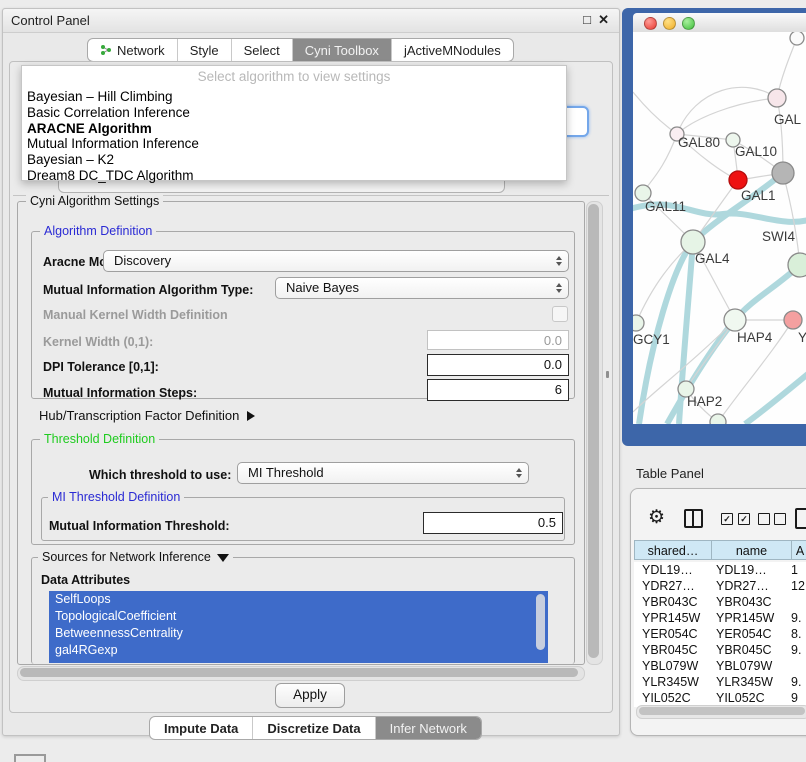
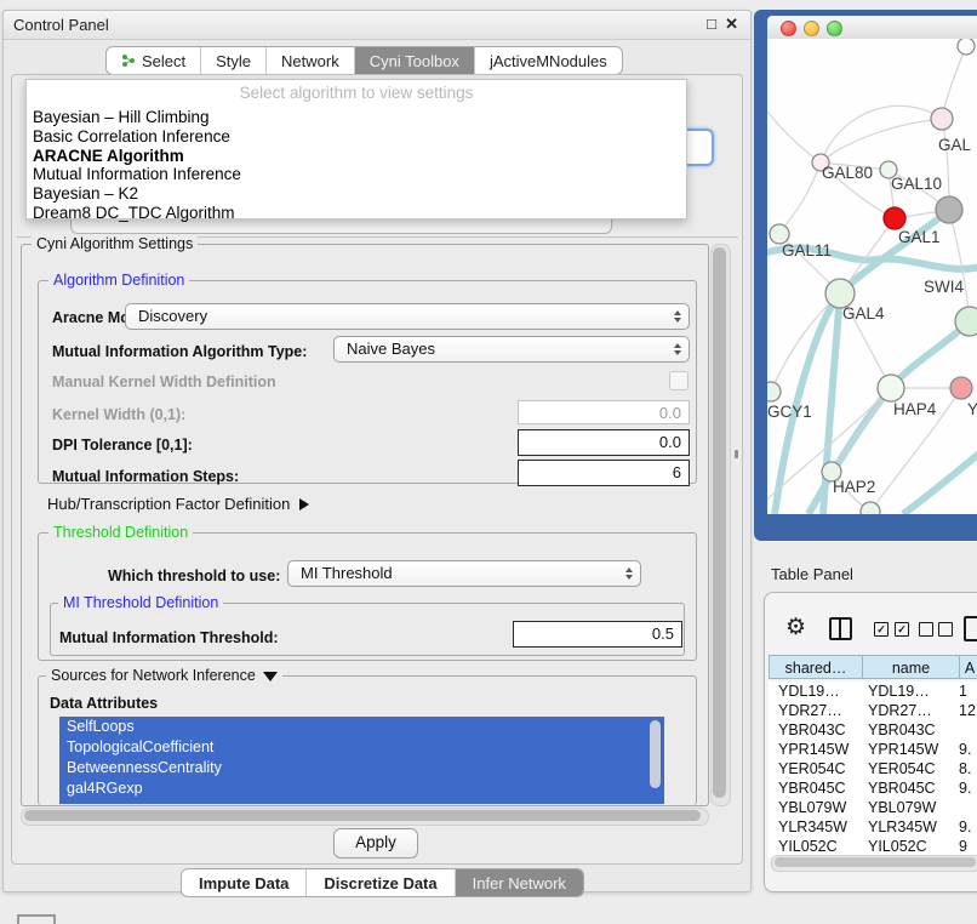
  Control Panel
  □
  ✕
- Network
+ Select
  Style
- Select
+ Network
  Cyni Toolbox
  jActiveMNodules
  Select algorithm to view settings
  Bayesian – Hill Climbing
  Basic Correlation Inference
  ARACNE Algorithm
  Mutual Information Inference
  Bayesian – K2
  Dream8 DC_TDC Algorithm
  Cyni Algorithm Settings
  Algorithm Definition
  Discovery
  Mutual Information Algorithm Type:
  Naive Bayes
  Manual Kernel Width Definition
  Kernel Width (0,1):
  0.0
  DPI Tolerance [0,1]:
  0.0
  Mutual Information Steps:
  6
  Hub/Transcription Factor Definition
  Threshold Definition
  Which threshold to use:
  MI Threshold
  MI Threshold Definition
  Mutual Information Threshold:
  0.5
  Sources for Network Inference
  Data Attributes
  SelfLoops
  TopologicalCoefficient
  BetweennessCentrality
  gal4RGexp
  Apply
  Impute Data
  Discretize Data
  Infer Network
  GAL
  GAL80
  GAL10
  GAL1
  GAL11
  SWI4
  GAL4
  GCY1
  HAP4
  Y
  HAP2
  Table Panel
  ⚙
  ✓
  ✓
  shared…
  name
  A
  YDL19…
  YDL19…
  1
  YDR27…
  YDR27…
  12
  YBR043C
  YBR043C
  YPR145W
  YPR145W
  9.
  YER054C
  YER054C
  8.
  YBR045C
  YBR045C
  9.
  YBL079W
  YBL079W
  YLR345W
  YLR345W
  9.
  YIL052C
  YIL052C
  9
